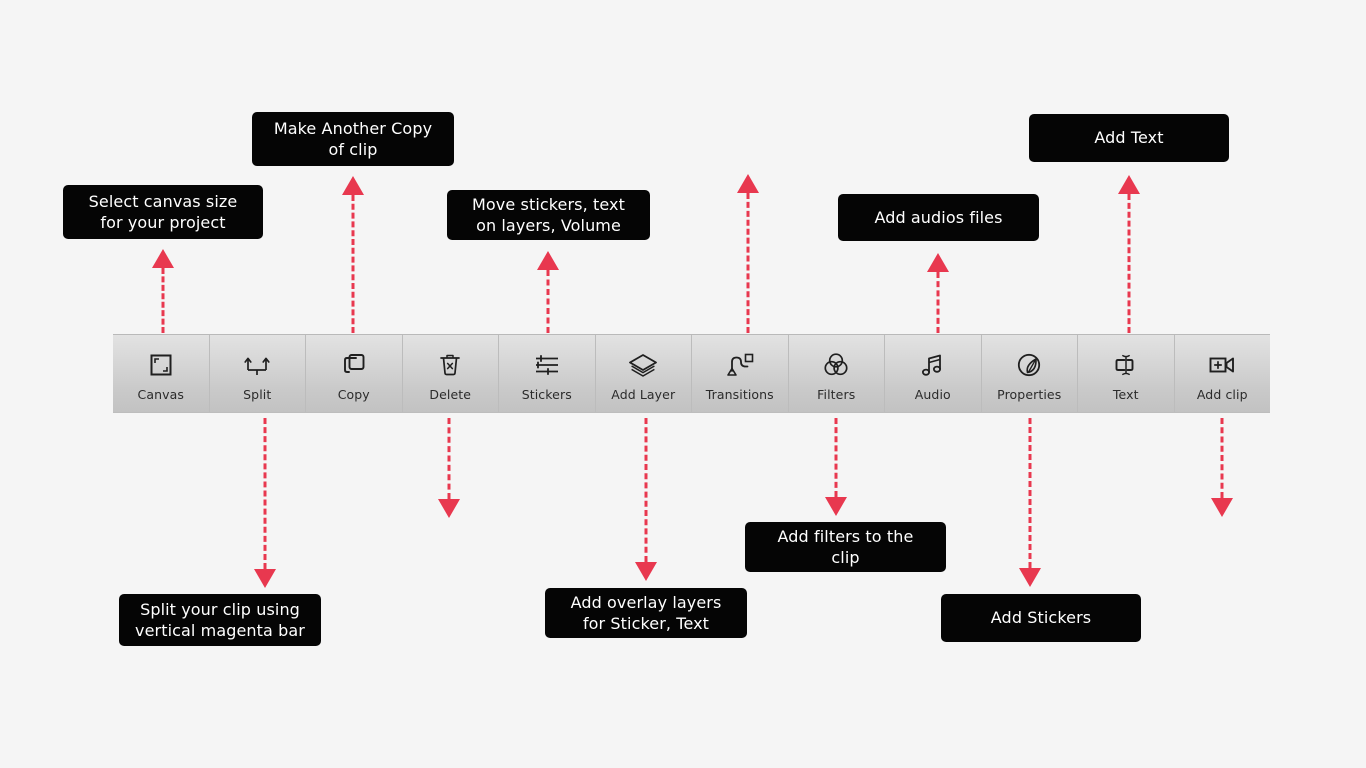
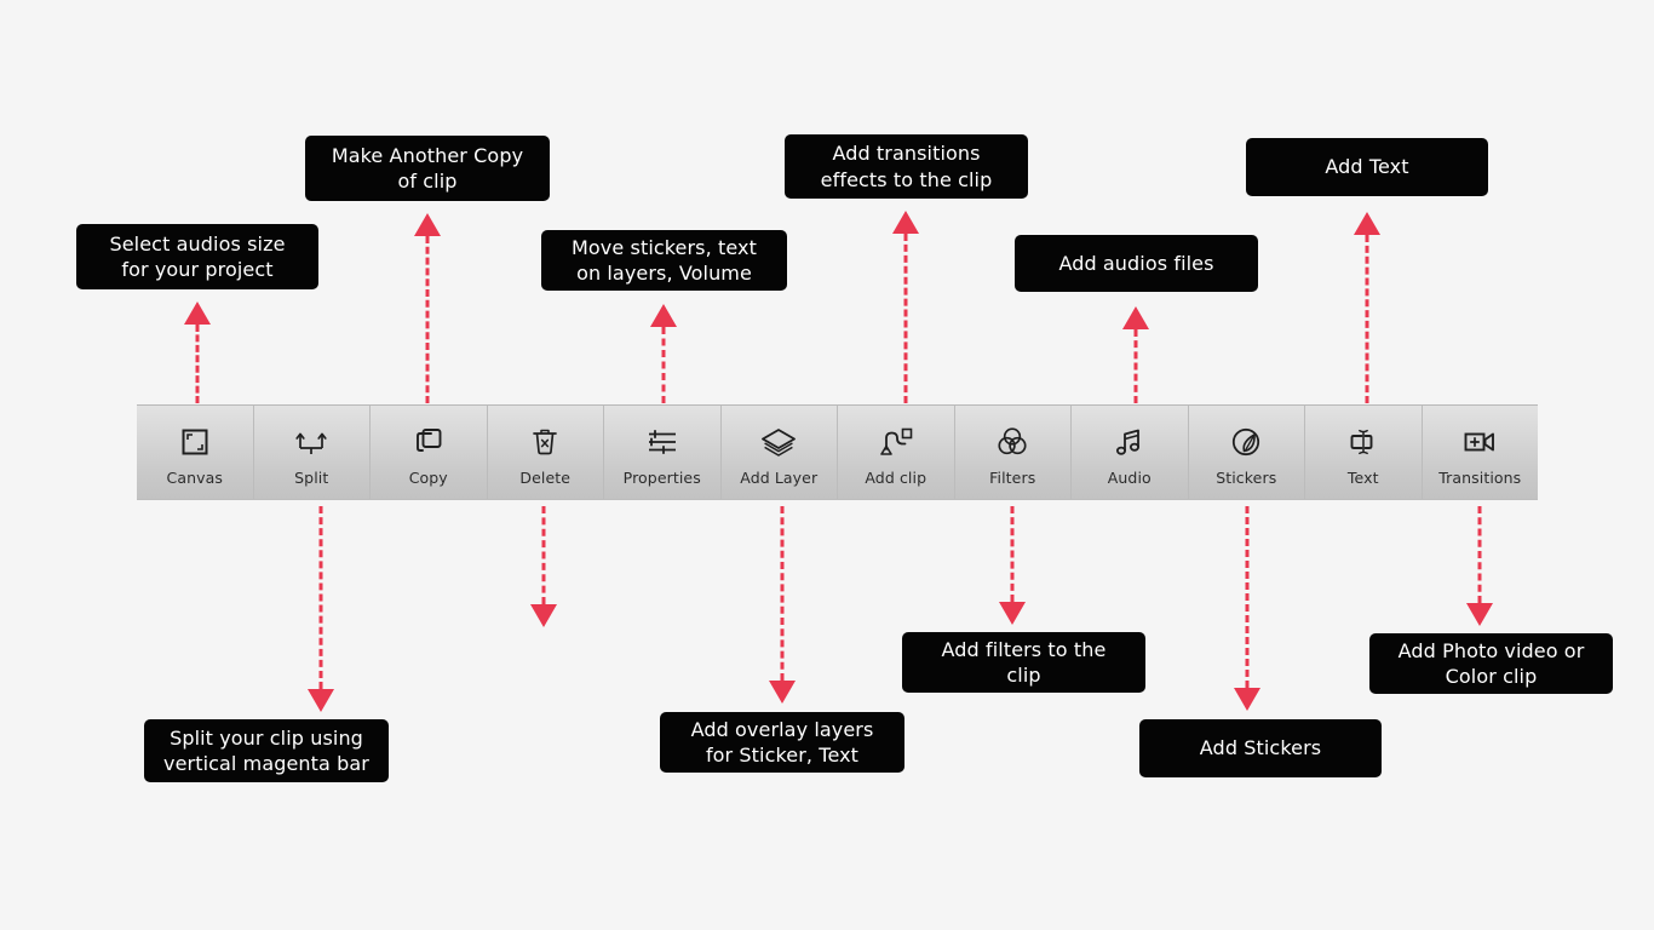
- Select canvas size for your project
+ Select audios size for your project
  Make Another Copy of clip
  Move stickers, text on layers, Volume
+ Add transitions effects to the clip
  Add audios files
  Add Text
  Canvas
  Split
  Copy
  Delete
- Stickers
+ Properties
  Add Layer
- Transitions
+ Add clip
  Filters
  Audio
- Properties
+ Stickers
  Text
- Add clip
+ Transitions
  Add filters to the clip
+ Add Photo video or Color clip
  Split your clip using vertical magenta bar
  Add overlay layers for Sticker, Text
  Add Stickers
